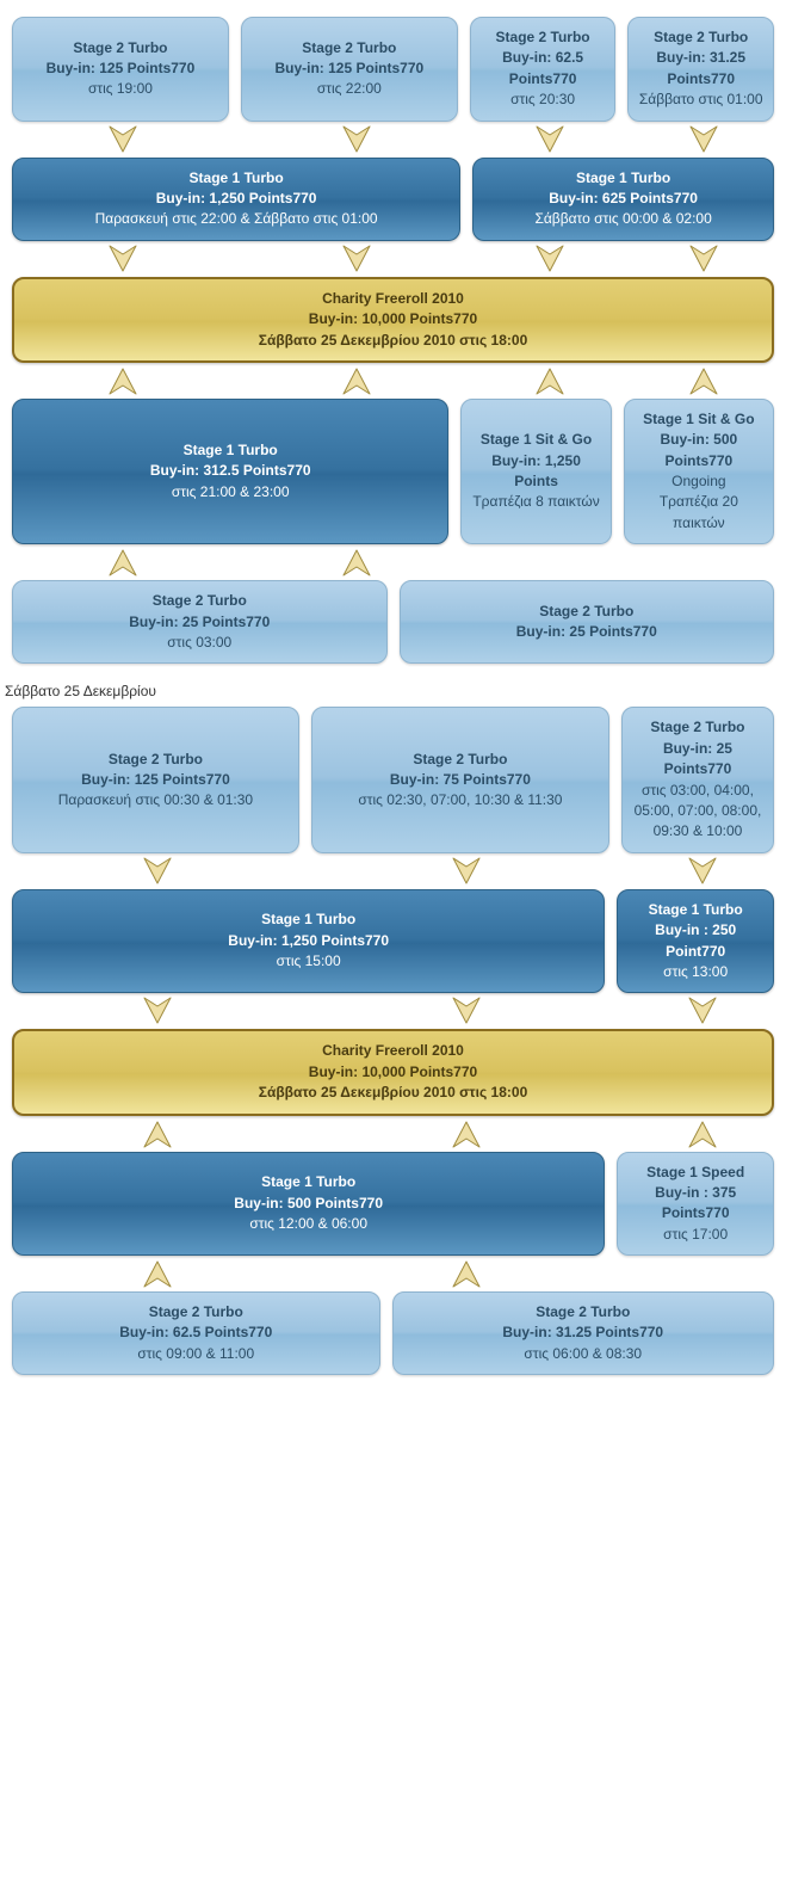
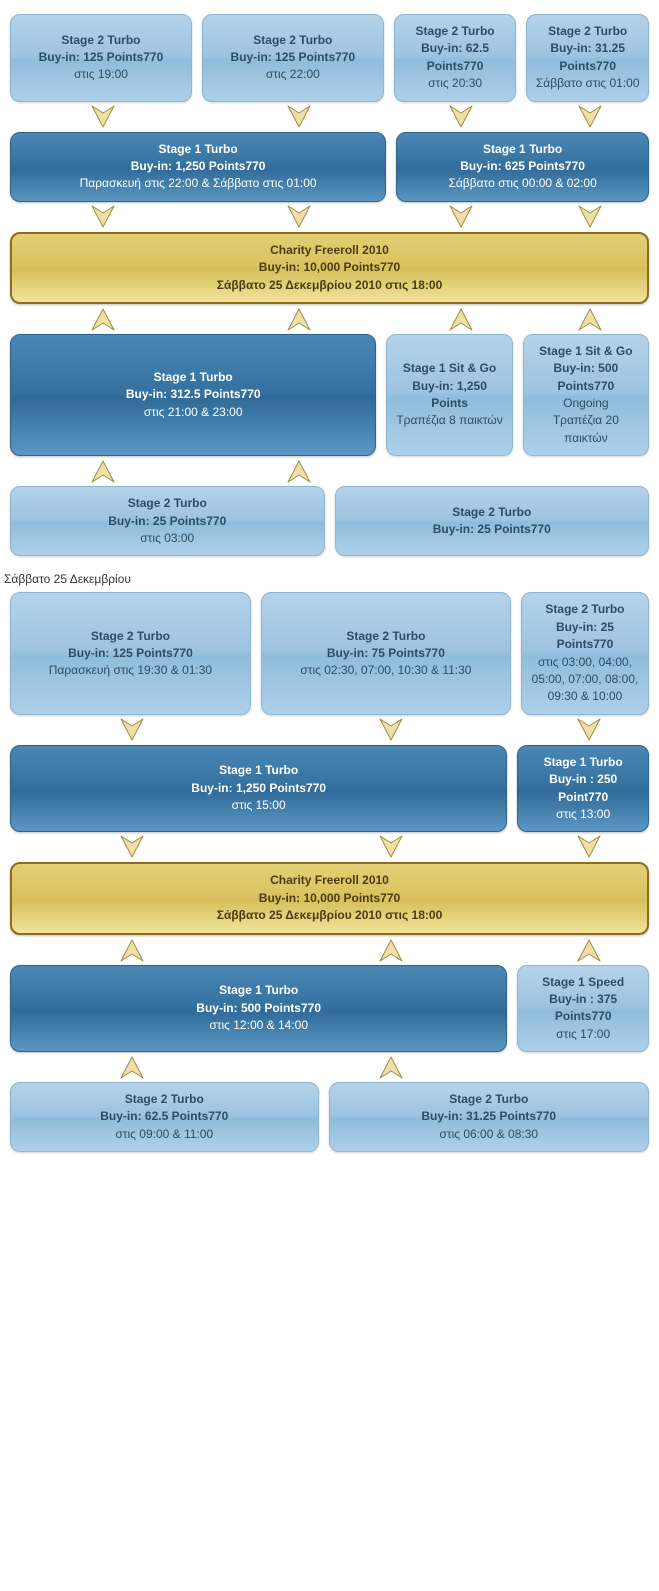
  Stage 2 Turbo
  Buy-in: 125 Points770
  στις 19:00
  Stage 2 Turbo
  Buy-in: 125 Points770
  στις 22:00
  Stage 2 Turbo
  Buy-in: 62.5 Points770
  στις 20:30
  Stage 2 Turbo
  Buy-in: 31.25 Points770
  Σάββατο στις 01:00
  Stage 1 Turbo
  Buy-in: 1,250 Points770
  Παρασκευή στις 22:00 & Σάββατο στις 01:00
  Stage 1 Turbo
  Buy-in: 625 Points770
  Σάββατο στις 00:00 & 02:00
  Charity Freeroll 2010
  Buy-in: 10,000 Points770
  Σάββατο 25 Δεκεμβρίου 2010 στις 18:00
  Stage 1 Turbo
  Buy-in: 312.5 Points770
  στις 21:00 & 23:00
  Stage 1 Sit & Go
  Buy-in: 1,250 Points
  Τραπέζια 8 παικτών
  Stage 1 Sit & Go
  Buy-in: 500 Points770
  Ongoing
  Τραπέζια 20 παικτών
  Stage 2 Turbo
  Buy-in: 25 Points770
  στις 03:00
  Stage 2 Turbo
  Buy-in: 25 Points770
  Σάββατο 25 Δεκεμβρίου
  Stage 2 Turbo
  Buy-in: 125 Points770
- Παρασκευή στις 00:30 & 01:30
+ Παρασκευή στις 19:30 & 01:30
  Stage 2 Turbo
  Buy-in: 75 Points770
  στις 02:30, 07:00, 10:30 & 11:30
  Stage 2 Turbo
  Buy-in: 25 Points770
  στις 03:00, 04:00, 05:00, 07:00, 08:00, 09:30 & 10:00
  Stage 1 Turbo
  Buy-in: 1,250 Points770
  στις 15:00
  Stage 1 Turbo
  Buy-in : 250 Point770
  στις 13:00
  Charity Freeroll 2010
  Buy-in: 10,000 Points770
  Σάββατο 25 Δεκεμβρίου 2010 στις 18:00
  Stage 1 Turbo
  Buy-in: 500 Points770
- στις 12:00 & 06:00
+ στις 12:00 & 14:00
  Stage 1 Speed
  Buy-in : 375 Points770
  στις 17:00
  Stage 2 Turbo
  Buy-in: 62.5 Points770
  στις 09:00 & 11:00
  Stage 2 Turbo
  Buy-in: 31.25 Points770
  στις 06:00 & 08:30
